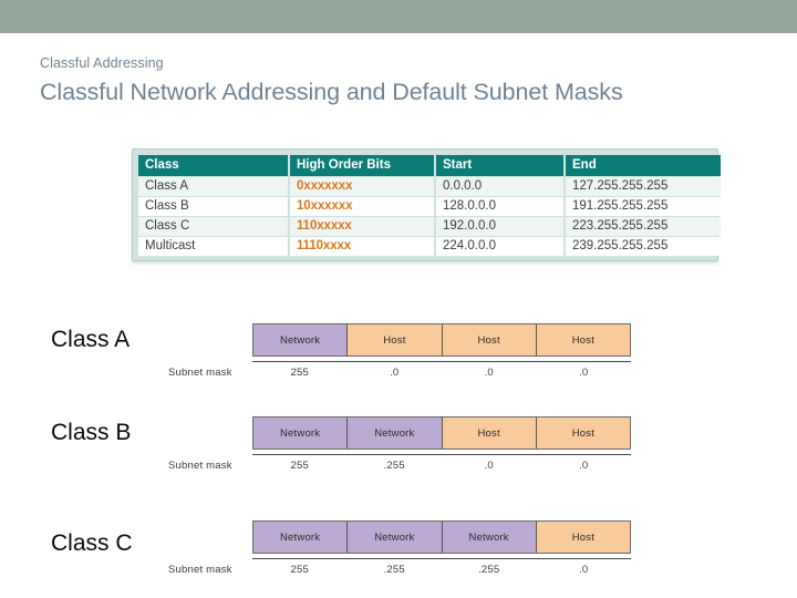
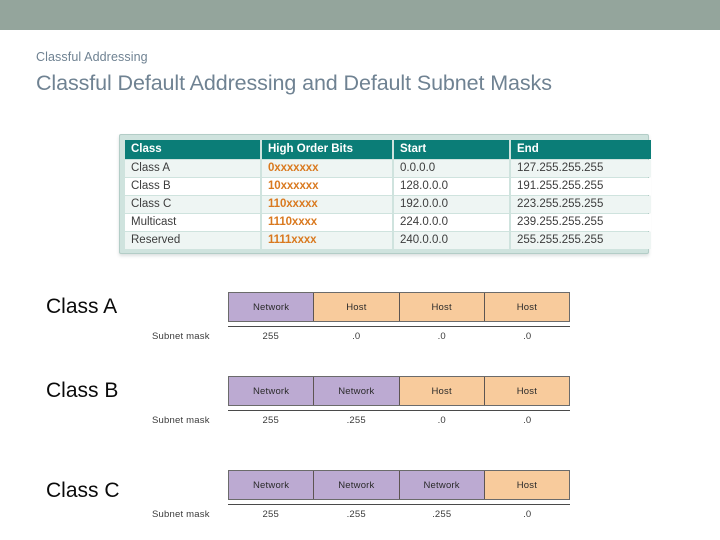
  Classful Addressing
- Classful Network Addressing and Default Subnet Masks
+ Classful Default Addressing and Default Subnet Masks
  Class	High Order Bits	Start	End
  Class A	0xxxxxxx	0.0.0.0	127.255.255.255
  Class B	10xxxxxx	128.0.0.0	191.255.255.255
  Class C	110xxxxx	192.0.0.0	223.255.255.255
  Multicast	1110xxxx	224.0.0.0	239.255.255.255
+ Reserved	1111xxxx	240.0.0.0	255.255.255.255
  Class A
  Network
  Host
  Host
  Host
  Subnet mask
  255
  .0
  .0
  .0
  Class B
  Network
  Network
  Host
  Host
  Subnet mask
  255
  .255
  .0
  .0
  Class C
  Network
  Network
  Network
  Host
  Subnet mask
  255
  .255
  .255
  .0
